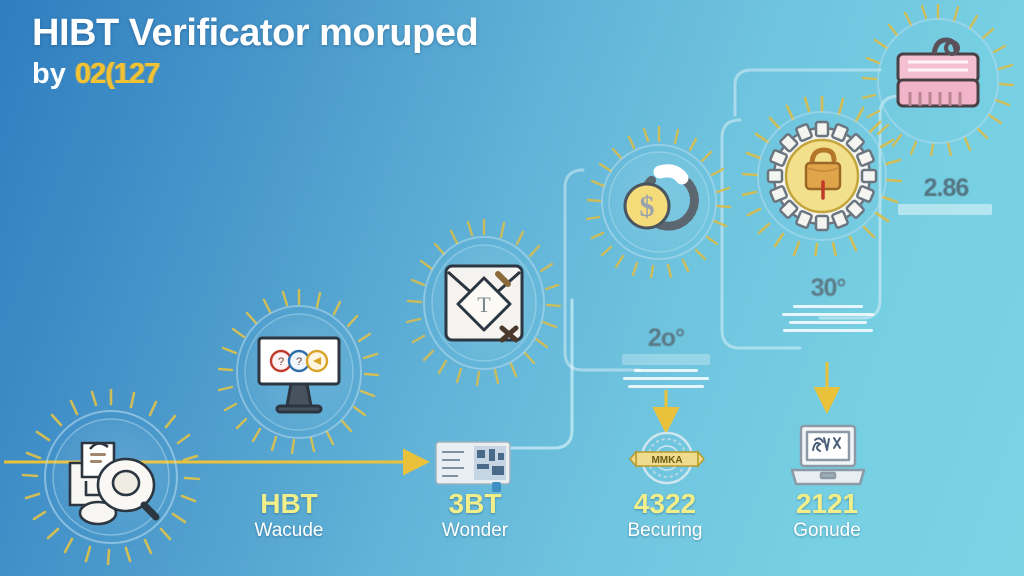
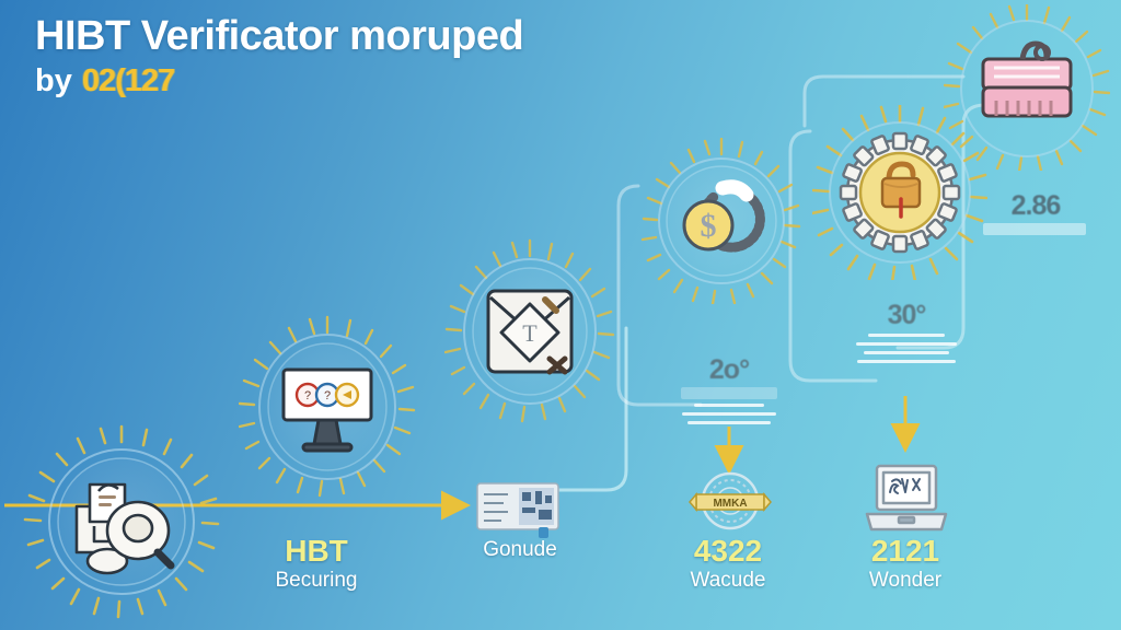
  HIBT Verificator moruped
  by 02(127
  ?
  ?
  T
  $
  2.86
  30°
  2o°
  MMKA
  HBT
- Wacude
+ Becuring
- 3BT
- Wonder
+ Gonude
  4322
- Becuring
+ Wacude
  2121
- Gonude
+ Wonder
